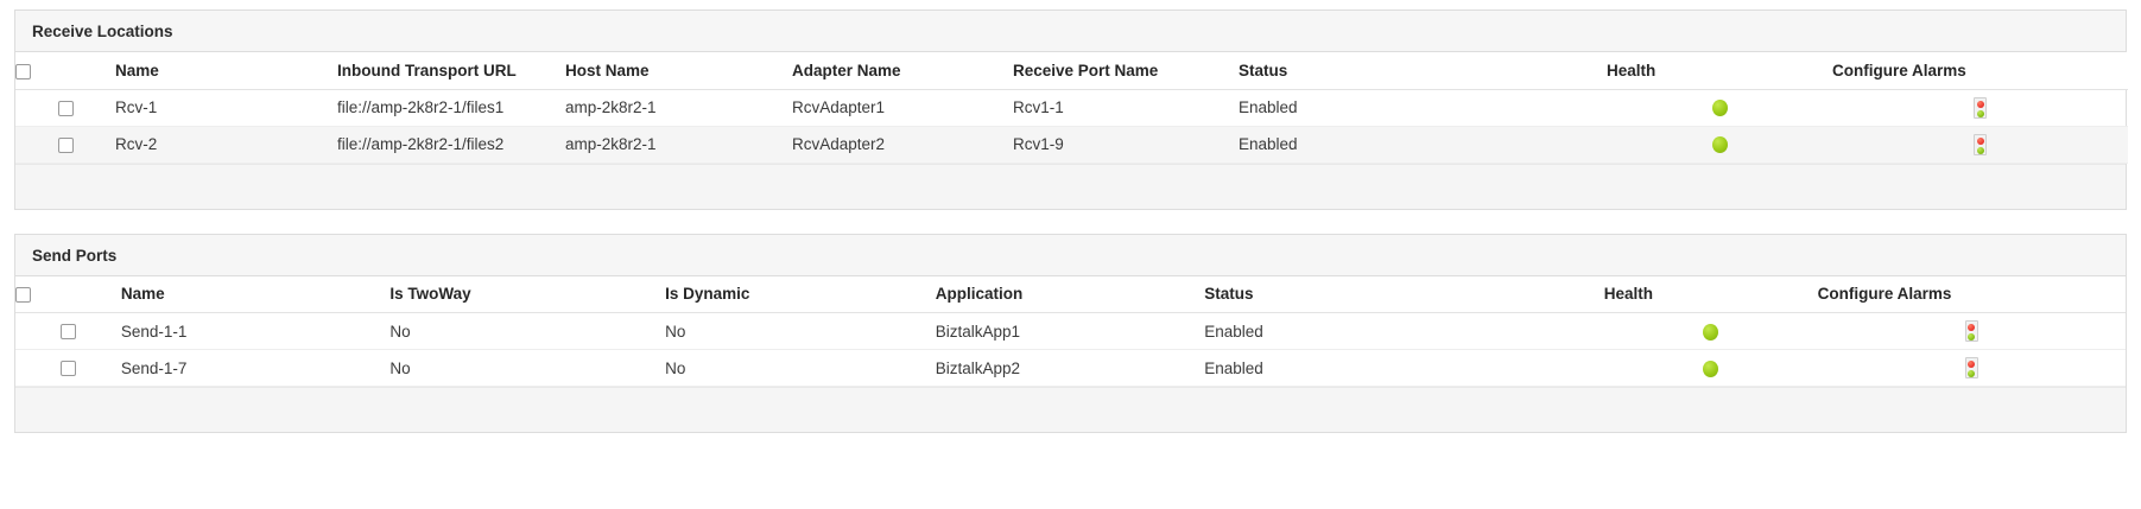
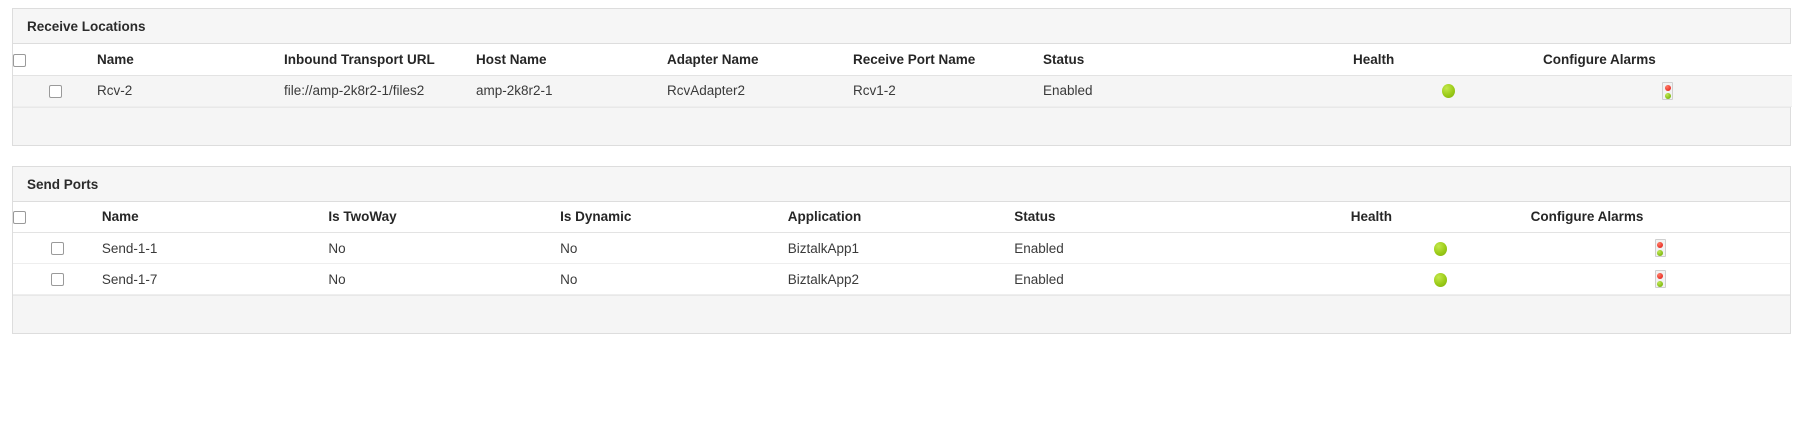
  Receive Locations
  	Name	Inbound Transport URL	Host Name	Adapter Name	Receive Port Name	Status	Health	Configure Alarms
- 	Rcv-1	file://amp-2k8r2-1/files1	amp-2k8r2-1	RcvAdapter1	Rcv1-1	Enabled
- 	Rcv-2	file://amp-2k8r2-1/files2	amp-2k8r2-1	RcvAdapter2	Rcv1-9	Enabled
+ 	Rcv-2	file://amp-2k8r2-1/files2	amp-2k8r2-1	RcvAdapter2	Rcv1-2	Enabled
  Send Ports
  	Name	Is TwoWay	Is Dynamic	Application	Status	Health	Configure Alarms
  	Send-1-1	No	No	BiztalkApp1	Enabled
  	Send-1-7	No	No	BiztalkApp2	Enabled
